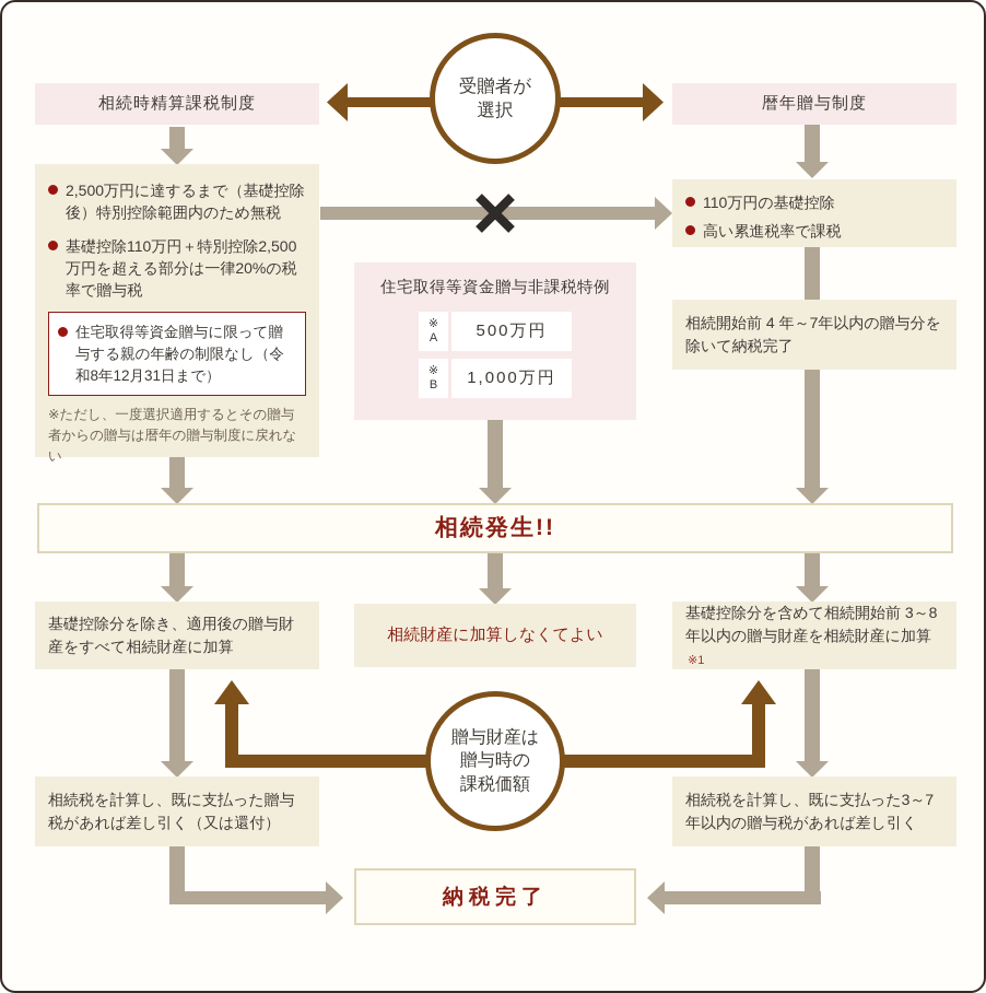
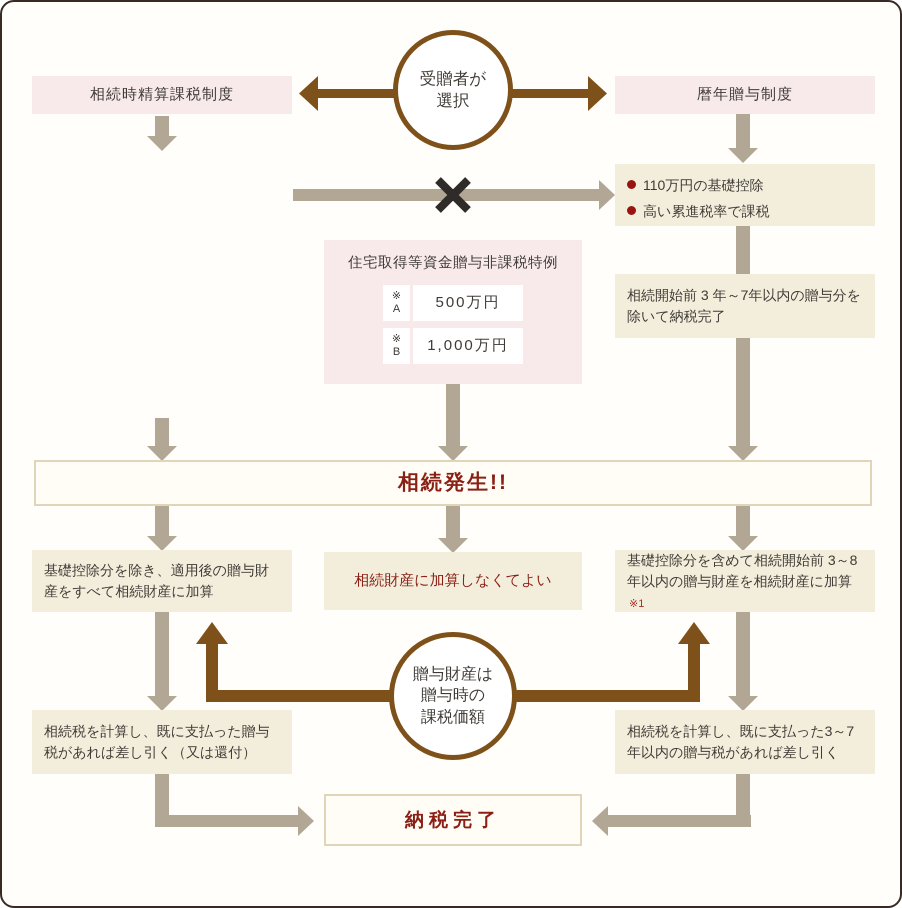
  受贈者が
  選択
  相続時精算課税制度
  暦年贈与制度
- 2,500万円に達するまで（基礎控除後）特別控除範囲内のため無税
- 基礎控除110万円＋特別控除2,500万円を超える部分は一律20%の税率で贈与税
- 住宅取得等資金贈与に限って贈与する親の年齢の制限なし（令和8年12月31日まで）
- ※ただし、一度選択適用するとその贈与者からの贈与は暦年の贈与制度に戻れない
  110万円の基礎控除
  高い累進税率で課税
- 相続開始前 4 年～7年以内の贈与分を除いて納税完了
+ 相続開始前 3 年～7年以内の贈与分を除いて納税完了
  住宅取得等資金贈与非課税特例
  ※
  A
  500万円
  ※
  B
  1,000万円
  相続発生!!
  基礎控除分を除き、適用後の贈与財産をすべて相続財産に加算
  相続財産に加算しなくてよい
  基礎控除分を含めて相続開始前 3～8 年以内の贈与財産を相続財産に加算※1
  贈与財産は
  贈与時の
  課税価額
  相続税を計算し、既に支払った贈与税があれば差し引く（又は還付）
  相続税を計算し、既に支払った3～7年以内の贈与税があれば差し引く
  納税完了
